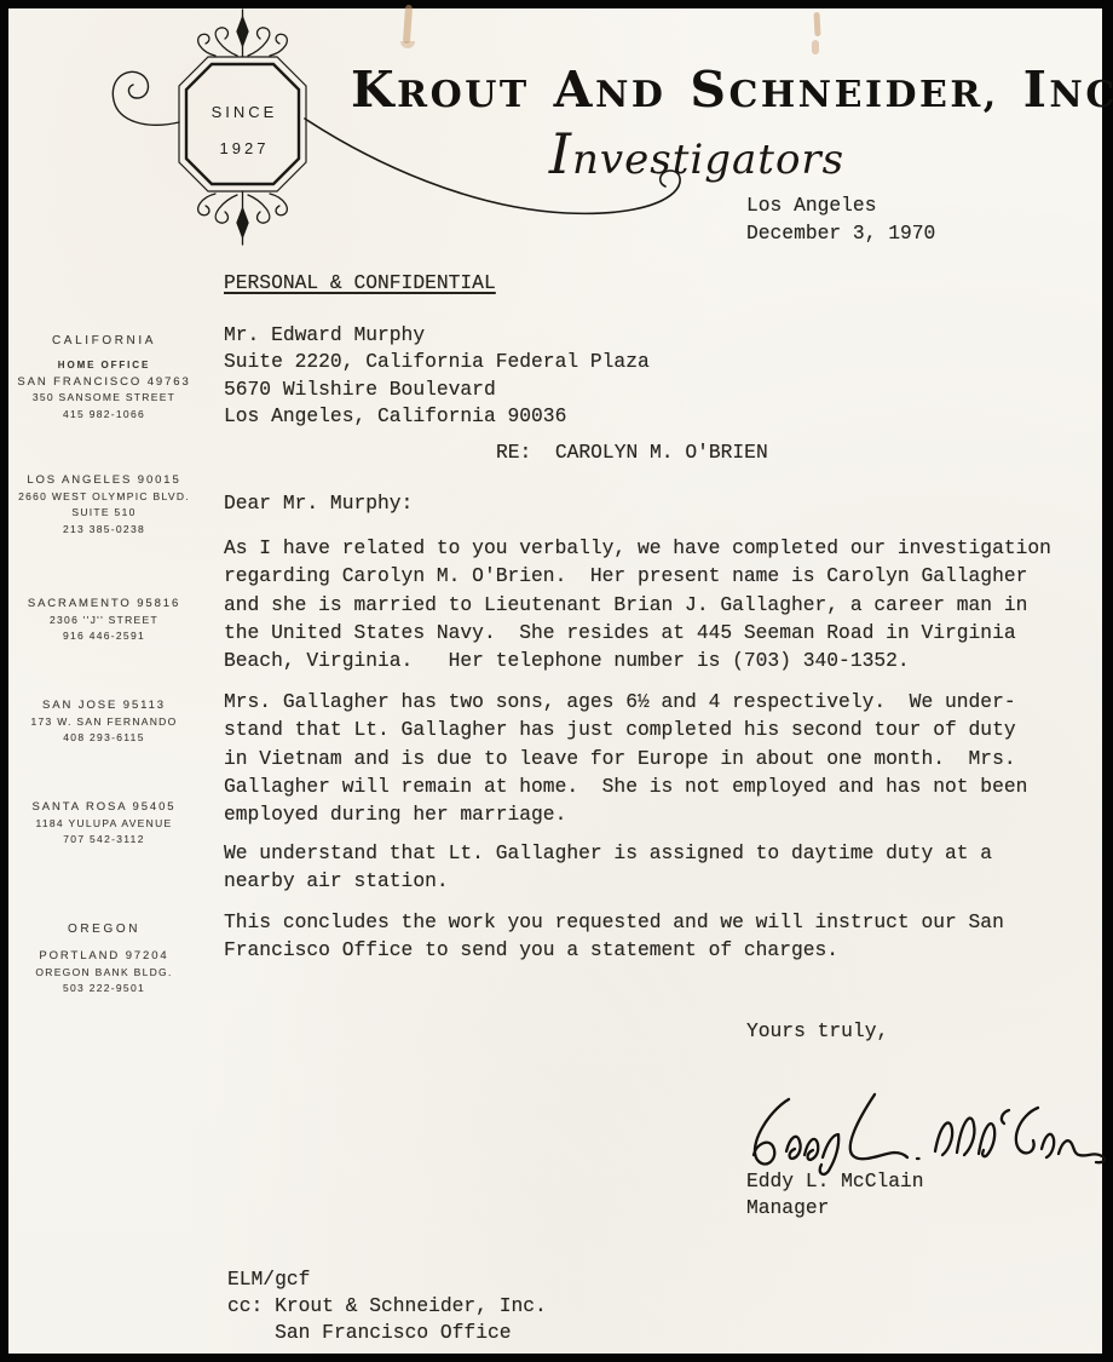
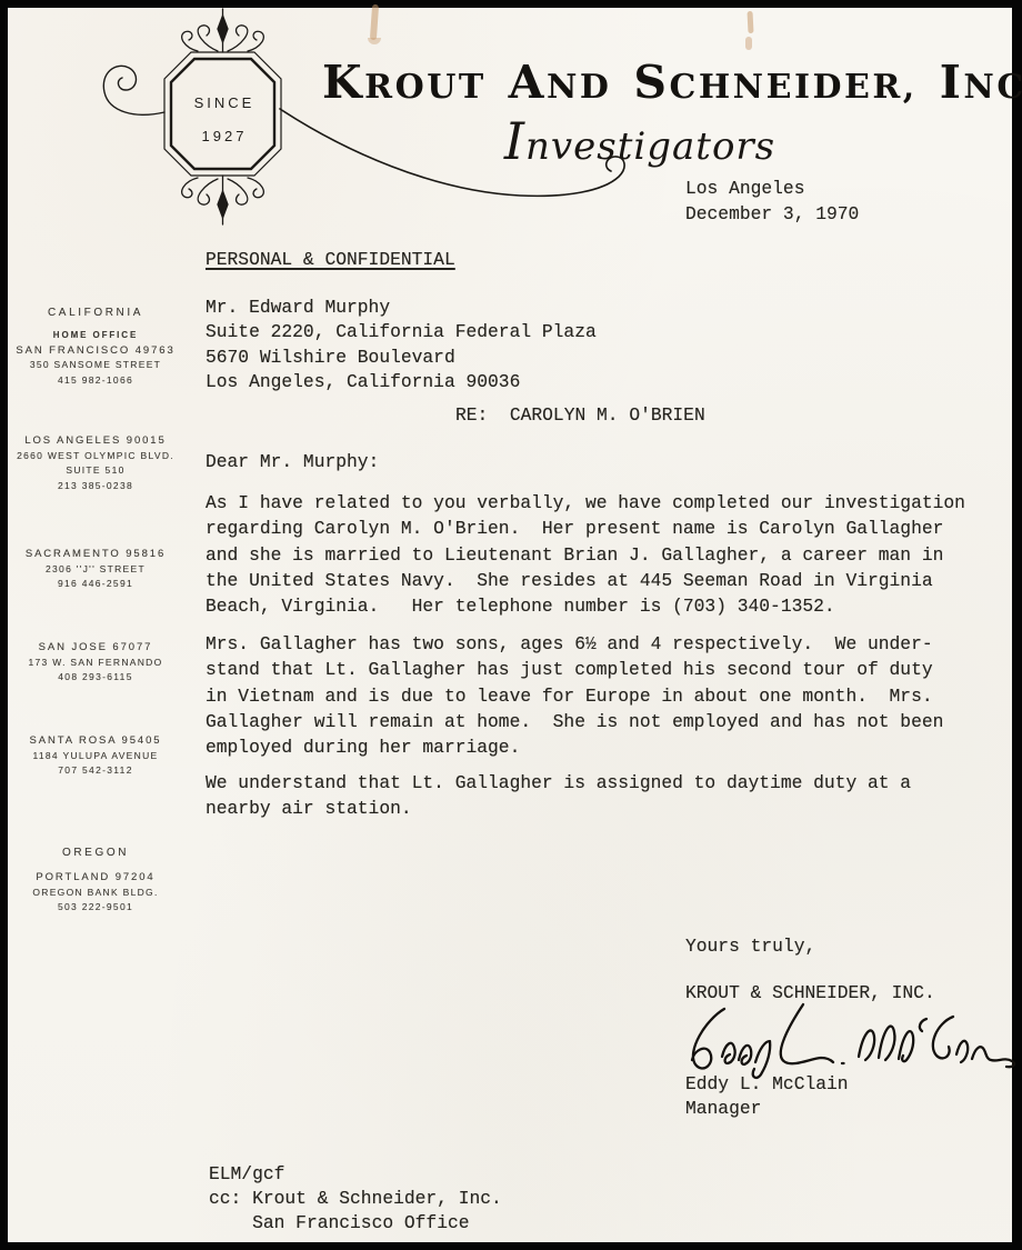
  SINCE
  1927
  KROUT AND SCHNEIDER, INC
  Investigators
  Los Angeles
  December 3, 1970
  CALIFORNIA
  HOME OFFICE
  SAN FRANCISCO 49763
  350 SANSOME STREET
  415 982-1066
  LOS ANGELES 90015
  2660 WEST OLYMPIC BLVD.
  SUITE 510
  213 385-0238
  SACRAMENTO 95816
  2306 ''J'' STREET
  916 446-2591
- SAN JOSE 95113
+ SAN JOSE 67077
  173 W. SAN FERNANDO
  408 293-6115
  SANTA ROSA 95405
  1184 YULUPA AVENUE
  707 542-3112
  OREGON
  PORTLAND 97204
  OREGON BANK BLDG.
  503 222-9501
  PERSONAL & CONFIDENTIAL
  Mr. Edward Murphy
  Suite 2220, California Federal Plaza
  5670 Wilshire Boulevard
  Los Angeles, California 90036
  RE: CAROLYN M. O'BRIEN
  Dear Mr. Murphy:
  As I have related to you verbally, we have completed our investigation
  regarding Carolyn M. O'Brien. Her present name is Carolyn Gallagher
  and she is married to Lieutenant Brian J. Gallagher, a career man in
  the United States Navy. She resides at 445 Seeman Road in Virginia
  Beach, Virginia. Her telephone number is (703) 340-1352.
  Mrs. Gallagher has two sons, ages 6½ and 4 respectively. We under-
  stand that Lt. Gallagher has just completed his second tour of duty
  in Vietnam and is due to leave for Europe in about one month. Mrs.
  Gallagher will remain at home. She is not employed and has not been
  employed during her marriage.
  We understand that Lt. Gallagher is assigned to daytime duty at a
  nearby air station.
- This concludes the work you requested and we will instruct our San
- Francisco Office to send you a statement of charges.
  Yours truly,
+ KROUT & SCHNEIDER, INC.
  Eddy L. McClain
  Manager
  ELM/gcf
  cc: Krout & Schneider, Inc.
  San Francisco Office
